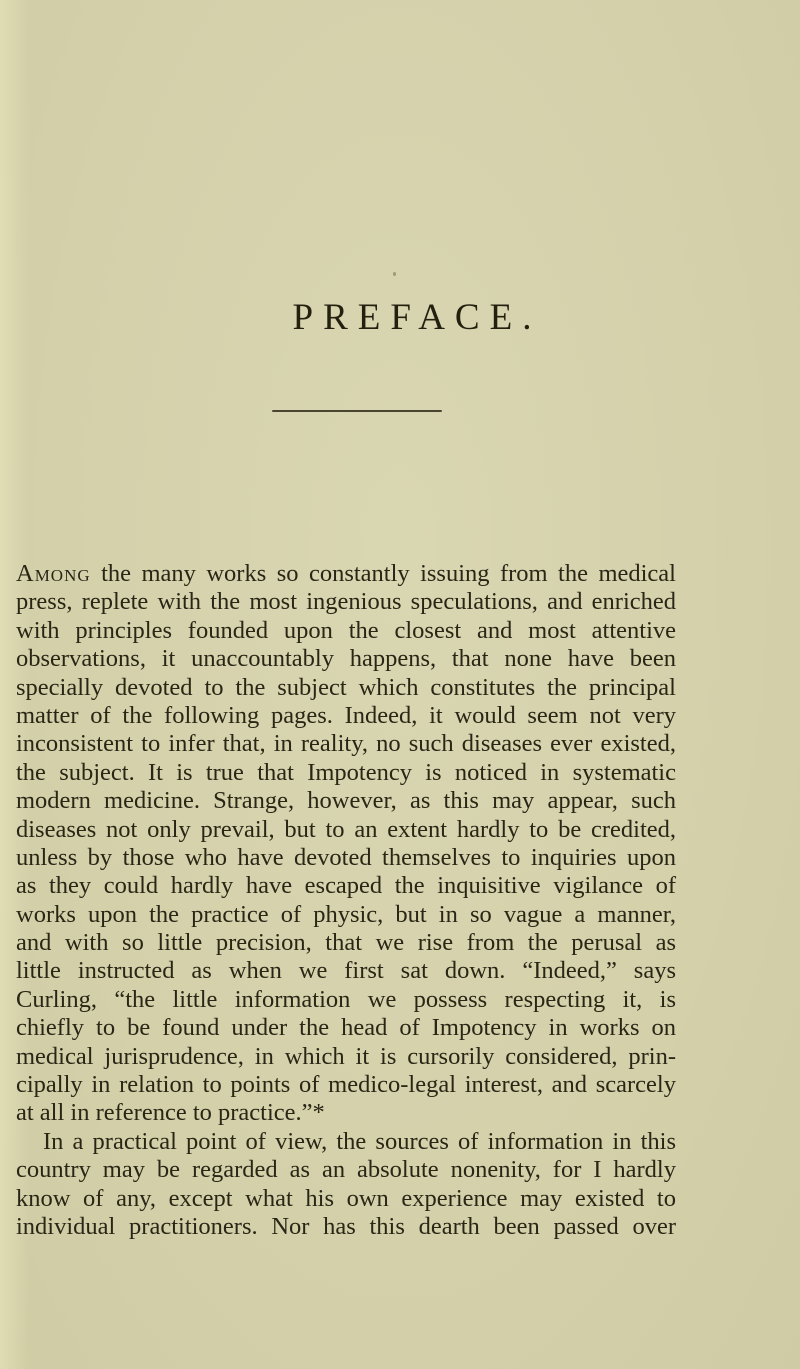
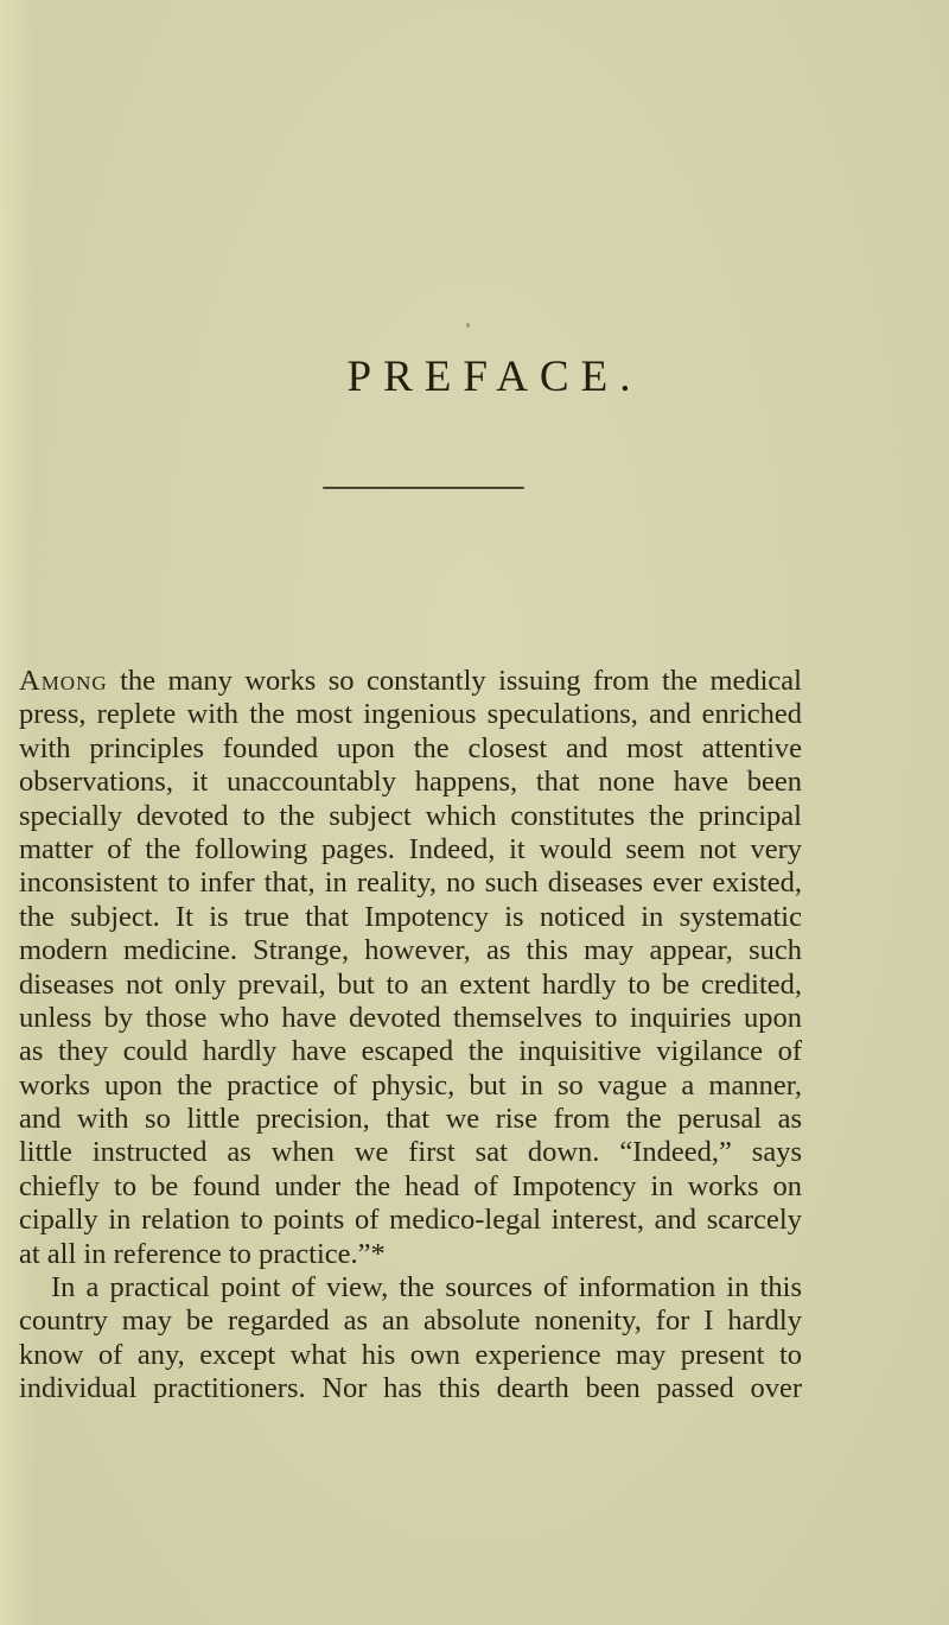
  PREFACE.
  Among the many works so constantly issuing from the medical
  press, replete with the most ingenious speculations, and enriched
  with principles founded upon the closest and most attentive
  observations, it unaccountably happens, that none have been
  specially devoted to the subject which constitutes the principal
  matter of the following pages. Indeed, it would seem not very
  inconsistent to infer that, in reality, no such diseases ever existed,
  the subject. It is true that Impotency is noticed in systematic
  modern medicine. Strange, however, as this may appear, such
  diseases not only prevail, but to an extent hardly to be credited,
  unless by those who have devoted themselves to inquiries upon
  as they could hardly have escaped the inquisitive vigilance of
  works upon the practice of physic, but in so vague a manner,
  and with so little precision, that we rise from the perusal as
  little instructed as when we first sat down. “Indeed,” says
- Curling, “the little information we possess respecting it, is
  chiefly to be found under the head of Impotency in works on
- medical jurisprudence, in which it is cursorily considered, prin-
  cipally in relation to points of medico-legal interest, and scarcely
  at all in reference to practice.”*
  In a practical point of view, the sources of information in this
  country may be regarded as an absolute nonenity, for I hardly
- know of any, except what his own experience may existed to
+ know of any, except what his own experience may present to
  individual practitioners. Nor has this dearth been passed over
